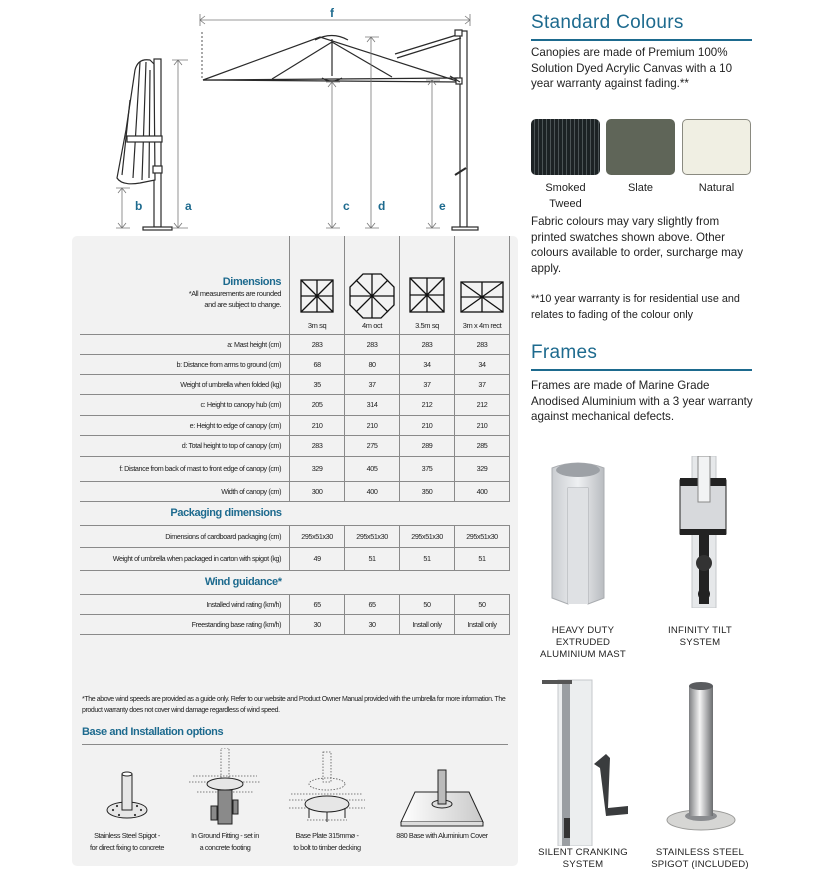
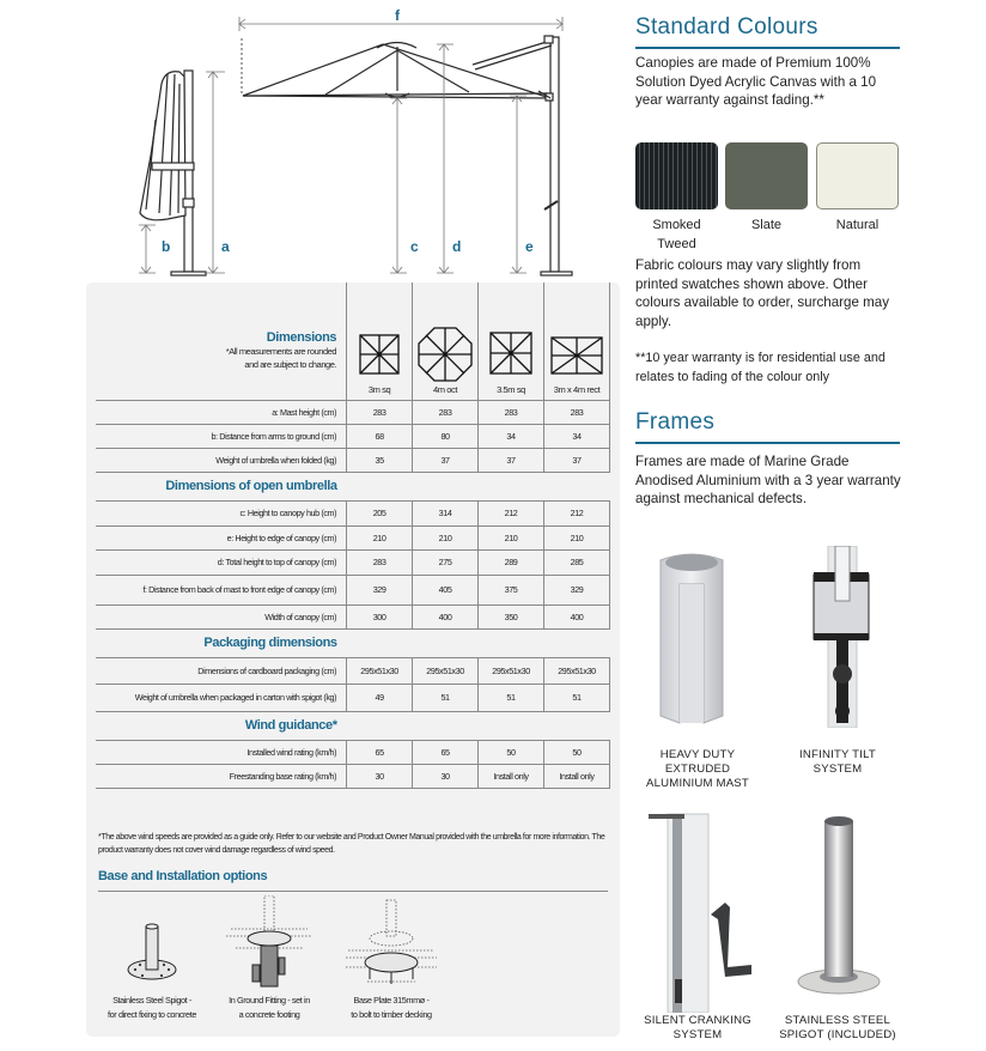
  f
  b
  a
  c
  d
  e
  Dimensions *All measurements are rounded and are subject to change.	3m sq	4m oct	3.5m sq	3m x 4m rect
  a: Mast height (cm)	283	283	283	283
  b: Distance from arms to ground (cm)	68	80	34	34
  Weight of umbrella when folded (kg)	35	37	37	37
+ Dimensions of open umbrella
  c: Height to canopy hub (cm)	205	314	212	212
  e: Height to edge of canopy (cm)	210	210	210	210
  d: Total height to top of canopy (cm)	283	275	289	285
  f: Distance from back of mast to front edge of canopy (cm)	329	405	375	329
  Width of canopy (cm)	300	400	350	400
  Packaging dimensions
  Dimensions of cardboard packaging (cm)	295x51x30	295x51x30	295x51x30	295x51x30
  Weight of umbrella when packaged in carton with spigot (kg)	49	51	51	51
  Wind guidance*
  Installed wind rating (km/h)	65	65	50	50
  Freestanding base rating (km/h)	30	30	Install only	Install only
  Base and Installation options
  Stainless Steel Spigot -
  for direct fixing to concrete
  In Ground Fitting - set in
  a concrete footing
  Base Plate 315mmø -
  to bolt to timber decking
- 880 Base with Aluminium Cover
  Standard Colours
  Canopies are made of Premium 100% Solution Dyed Acrylic Canvas with a 10 year warranty against fading.**
  Smoked
  Tweed
  Slate
  Natural
  Fabric colours may vary slightly from printed swatches shown above. Other colours available to order, surcharge may apply.
  **10 year warranty is for residential use and relates to fading of the colour only
  Frames
  Frames are made of Marine Grade Anodised Aluminium with a 3 year warranty against mechanical defects.
  HEAVY DUTY
  EXTRUDED
  ALUMINIUM MAST
  INFINITY TILT
  SYSTEM
  SILENT CRANKING
  SYSTEM
  STAINLESS STEEL
  SPIGOT (INCLUDED)
